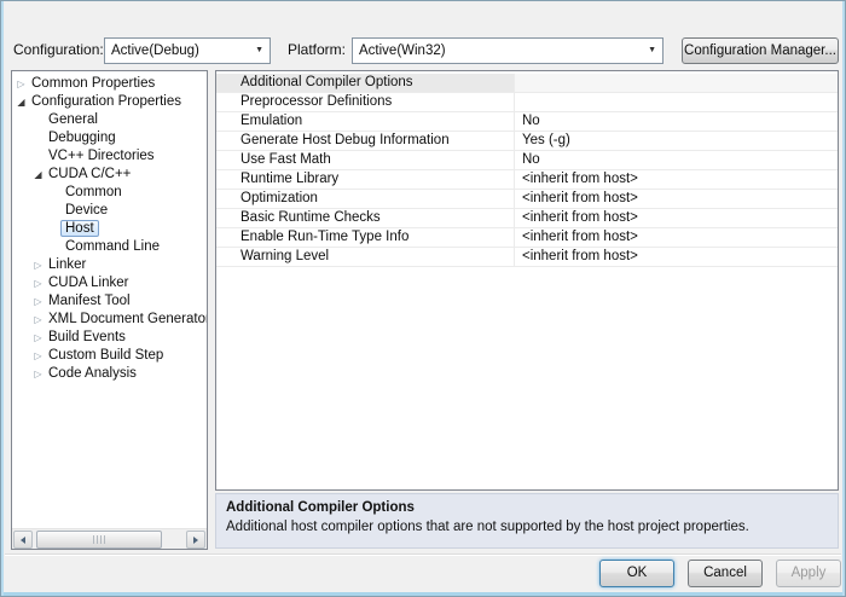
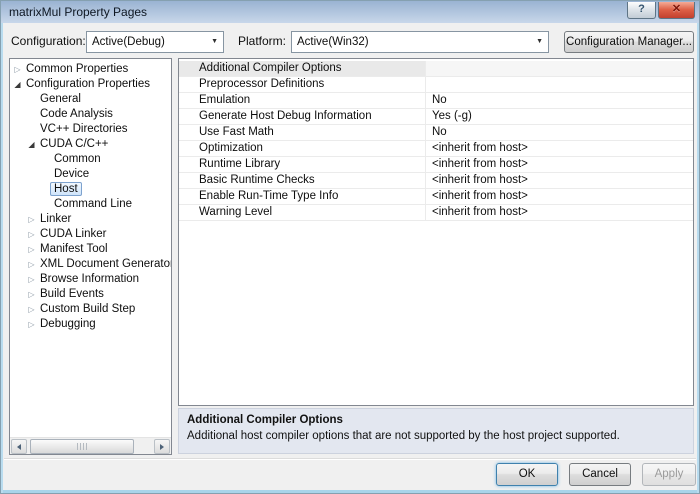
+ matrixMul Property Pages
+ ?
+ ✕
  Configuration:
  Active(Debug)
  Platform:
  Active(Win32)
  Configuration Manager...
  Common Properties
  Configuration Properties
  General
- Debugging
+ Code Analysis
  VC++ Directories
  CUDA C/C++
  Common
  Device
  Host
  Command Line
  Linker
  CUDA Linker
  Manifest Tool
  XML Document Generato
+ Browse Information
  Build Events
  Custom Build Step
- Code Analysis
+ Debugging
  Additional Compiler Options
  Preprocessor Definitions
  Emulation
  No
  Generate Host Debug Information
  Yes (-g)
  Use Fast Math
  No
- Runtime Library
+ Optimization
  <inherit from host>
- Optimization
+ Runtime Library
  <inherit from host>
  Basic Runtime Checks
  <inherit from host>
  Enable Run-Time Type Info
  <inherit from host>
  Warning Level
  <inherit from host>
  Additional Compiler Options
- Additional host compiler options that are not supported by the host project properties.
+ Additional host compiler options that are not supported by the host project supported.
  OK
  Cancel
  Apply
